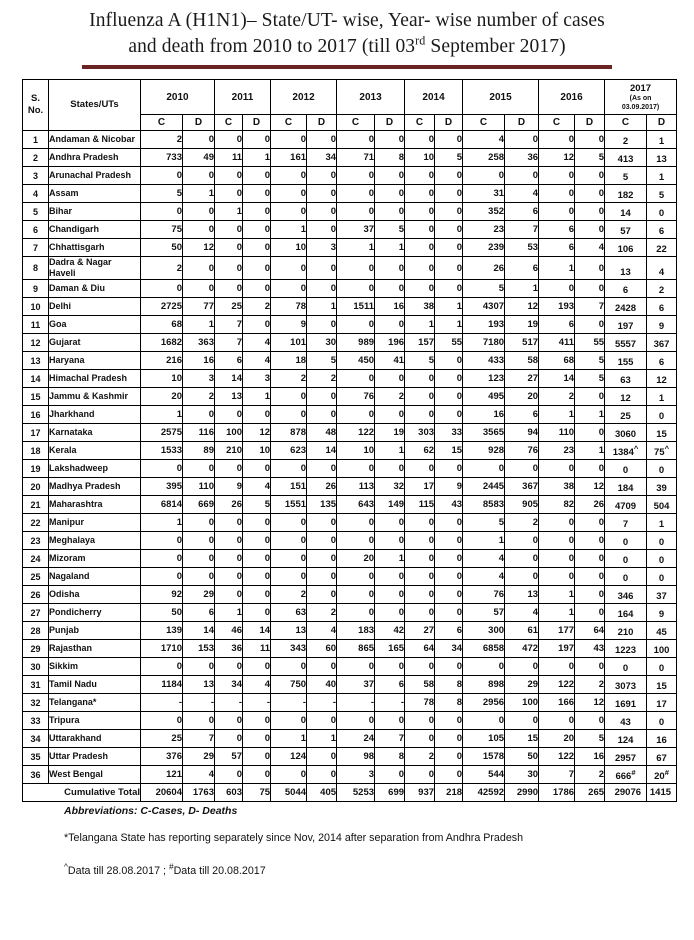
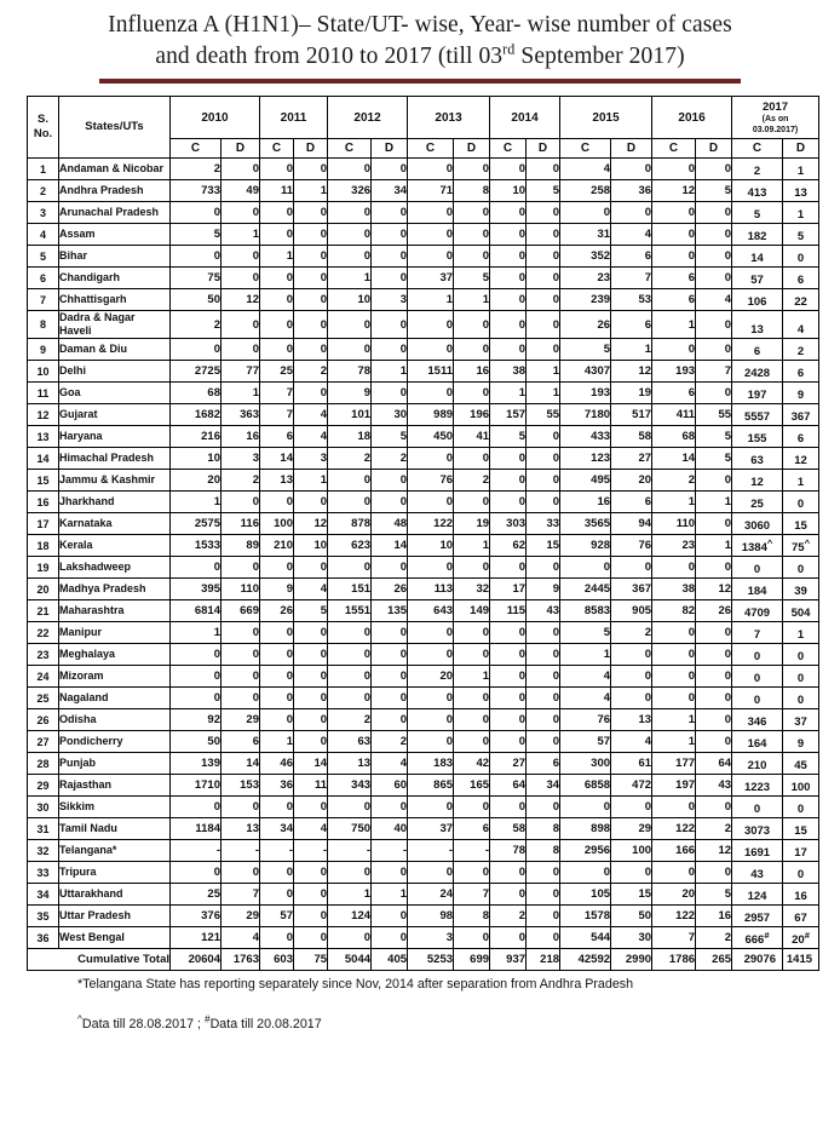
  Influenza A (H1N1)– State/UT- wise, Year- wise number of cases
  and death from 2010 to 2017 (till 03rd September 2017)
  S. No.	States/UTs	2010	2011	2012	2013	2014	2015	2016	2017
  C	D	C	D	C	D	C	D	C	D	C	D	C	D	C	D
  1	Andaman & Nicobar	2	0	0	0	0	0	0	0	0	0	4	0	0	0	2	1
- 2	Andhra Pradesh	733	49	11	1	161	34	71	8	10	5	258	36	12	5	413	13
+ 2	Andhra Pradesh	733	49	11	1	326	34	71	8	10	5	258	36	12	5	413	13
  3	Arunachal Pradesh	0	0	0	0	0	0	0	0	0	0	0	0	0	0	5	1
  4	Assam	5	1	0	0	0	0	0	0	0	0	31	4	0	0	182	5
  5	Bihar	0	0	1	0	0	0	0	0	0	0	352	6	0	0	14	0
  6	Chandigarh	75	0	0	0	1	0	37	5	0	0	23	7	6	0	57	6
  7	Chhattisgarh	50	12	0	0	10	3	1	1	0	0	239	53	6	4	106	22
  8	Dadra & Nagar Haveli	2	0	0	0	0	0	0	0	0	0	26	6	1	0	13	4
  9	Daman & Diu	0	0	0	0	0	0	0	0	0	0	5	1	0	0	6	2
  10	Delhi	2725	77	25	2	78	1	1511	16	38	1	4307	12	193	7	2428	6
  11	Goa	68	1	7	0	9	0	0	0	1	1	193	19	6	0	197	9
  12	Gujarat	1682	363	7	4	101	30	989	196	157	55	7180	517	411	55	5557	367
  13	Haryana	216	16	6	4	18	5	450	41	5	0	433	58	68	5	155	6
  14	Himachal Pradesh	10	3	14	3	2	2	0	0	0	0	123	27	14	5	63	12
  15	Jammu & Kashmir	20	2	13	1	0	0	76	2	0	0	495	20	2	0	12	1
  16	Jharkhand	1	0	0	0	0	0	0	0	0	0	16	6	1	1	25	0
  17	Karnataka	2575	116	100	12	878	48	122	19	303	33	3565	94	110	0	3060	15
  18	Kerala	1533	89	210	10	623	14	10	1	62	15	928	76	23	1	1384^	75^
  19	Lakshadweep	0	0	0	0	0	0	0	0	0	0	0	0	0	0	0	0
  20	Madhya Pradesh	395	110	9	4	151	26	113	32	17	9	2445	367	38	12	184	39
  21	Maharashtra	6814	669	26	5	1551	135	643	149	115	43	8583	905	82	26	4709	504
  22	Manipur	1	0	0	0	0	0	0	0	0	0	5	2	0	0	7	1
  23	Meghalaya	0	0	0	0	0	0	0	0	0	0	1	0	0	0	0	0
  24	Mizoram	0	0	0	0	0	0	20	1	0	0	4	0	0	0	0	0
  25	Nagaland	0	0	0	0	0	0	0	0	0	0	4	0	0	0	0	0
  26	Odisha	92	29	0	0	2	0	0	0	0	0	76	13	1	0	346	37
  27	Pondicherry	50	6	1	0	63	2	0	0	0	0	57	4	1	0	164	9
  28	Punjab	139	14	46	14	13	4	183	42	27	6	300	61	177	64	210	45
  29	Rajasthan	1710	153	36	11	343	60	865	165	64	34	6858	472	197	43	1223	100
  30	Sikkim	0	0	0	0	0	0	0	0	0	0	0	0	0	0	0	0
  31	Tamil Nadu	1184	13	34	4	750	40	37	6	58	8	898	29	122	2	3073	15
  32	Telangana*	-	-	-	-	-	-	-	-	78	8	2956	100	166	12	1691	17
  33	Tripura	0	0	0	0	0	0	0	0	0	0	0	0	0	0	43	0
  34	Uttarakhand	25	7	0	0	1	1	24	7	0	0	105	15	20	5	124	16
  35	Uttar Pradesh	376	29	57	0	124	0	98	8	2	0	1578	50	122	16	2957	67
  36	West Bengal	121	4	0	0	0	0	3	0	0	0	544	30	7	2	666#	20#
  Cumulative Total	20604	1763	603	75	5044	405	5253	699	937	218	42592	2990	1786	265	29076	1415
- Abbreviations: C-Cases, D- Deaths
  *Telangana State has reporting separately since Nov, 2014 after separation from Andhra Pradesh
  ^Data till 28.08.2017 ; #Data till 20.08.2017
